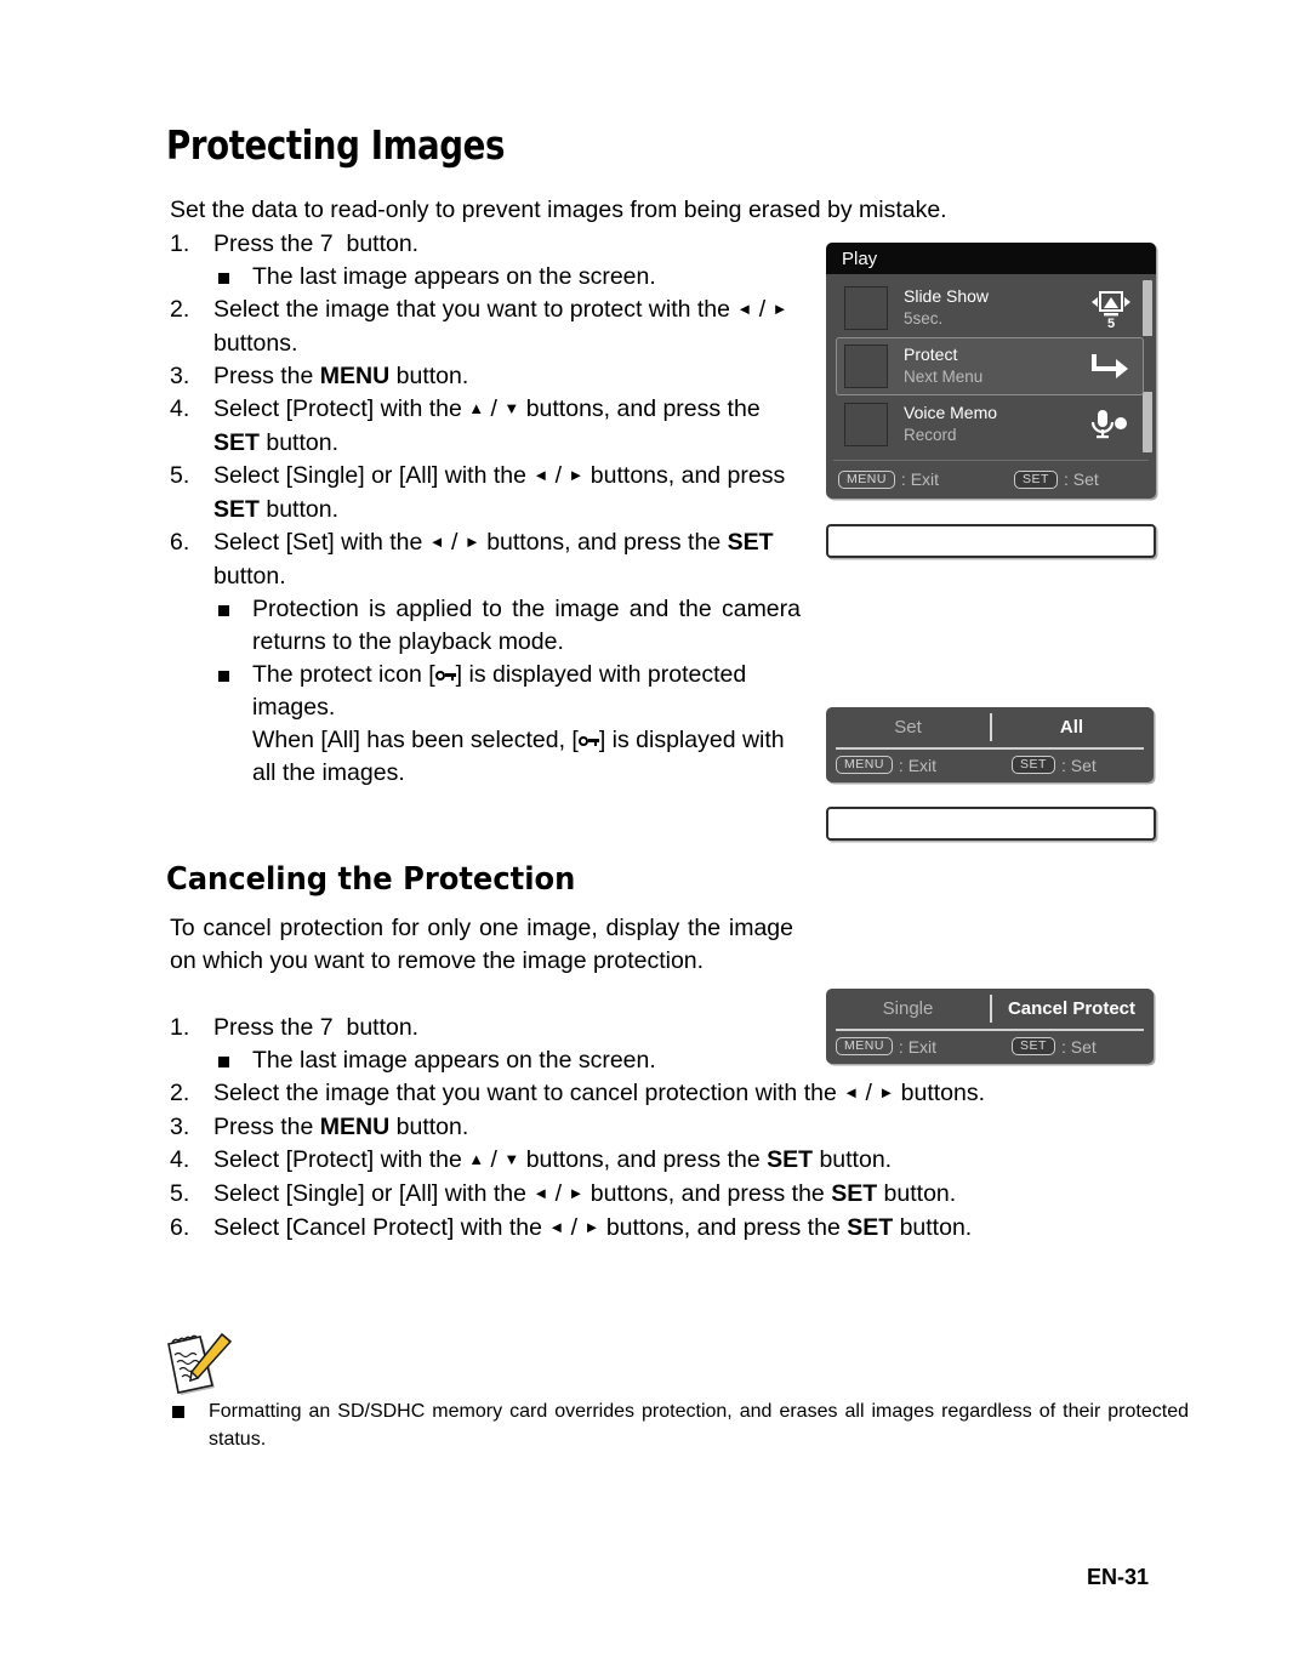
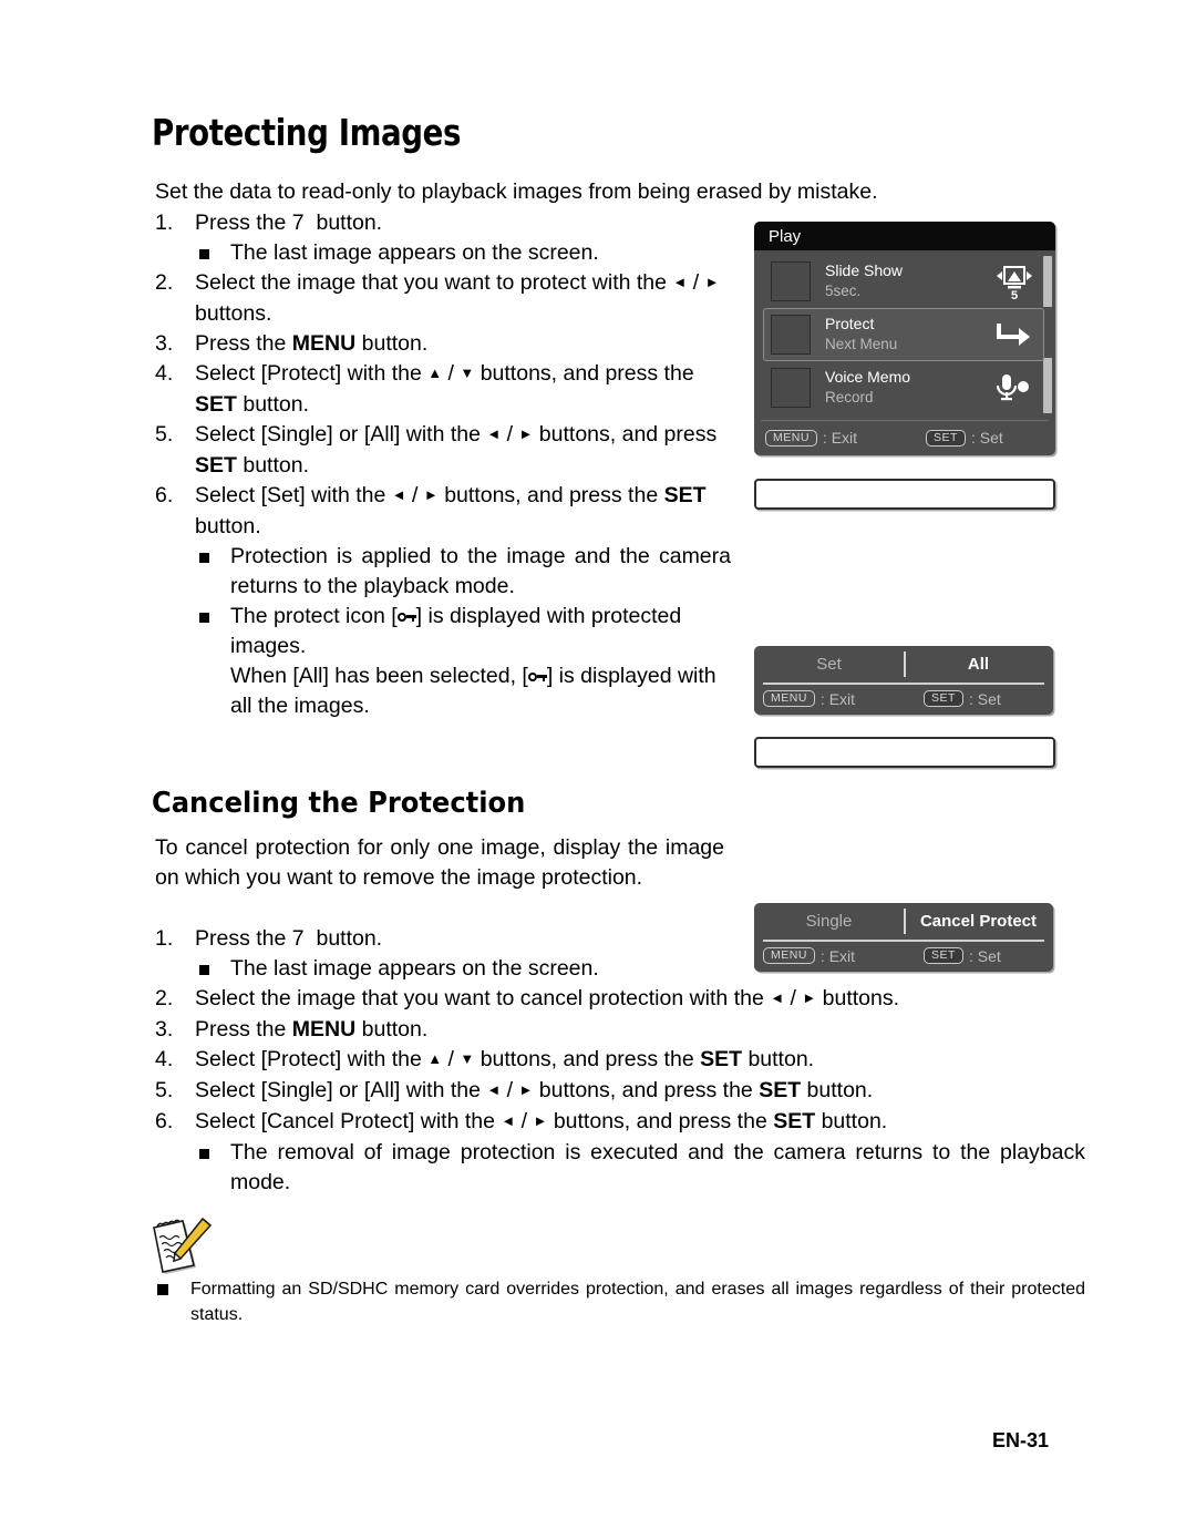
  Protecting Images
- Set the data to read-only to prevent images from being erased by mistake.
+ Set the data to read-only to playback images from being erased by mistake.
  1.
  Press the 7 button.
  The last image appears on the screen.
  2.
  Select the image that you want to protect with the / buttons.
  3.
  Press the MENU button.
  4.
  Select [Protect] with the / buttons, and press the SET button.
  5.
  Select [Single] or [All] with the / buttons, and press SET button.
  6.
  Select [Set] with the / buttons, and press the SET button.
  Protection is applied to the image and the camera returns to the playback mode.
  The protect icon [ ] is displayed with protected images.
  When [All] has been selected, [ ] is displayed with all the images.
  Canceling the Protection
  To cancel protection for only one image, display the image on which you want to remove the image protection.
  1.
  Press the 7 button.
  The last image appears on the screen.
  2.
  Select the image that you want to cancel protection with the / buttons.
  3.
  Press the MENU button.
  4.
  Select [Protect] with the / buttons, and press the SET button.
  5.
  Select [Single] or [All] with the / buttons, and press the SET button.
  6.
  Select [Cancel Protect] with the / buttons, and press the SET button.
+ The removal of image protection is executed and the camera returns to the playback mode.
  Play
  Slide Show
  5sec.
  5
  Protect
  Next Menu
  Voice Memo
  Record
  MENU
  : Exit
  SET
  : Set
  Set
  All
  MENU
  : Exit
  SET
  : Set
  Single
  Cancel Protect
  MENU
  : Exit
  SET
  : Set
  Formatting an SD/SDHC memory card overrides protection, and erases all images regardless of their protected status.
  EN-31
